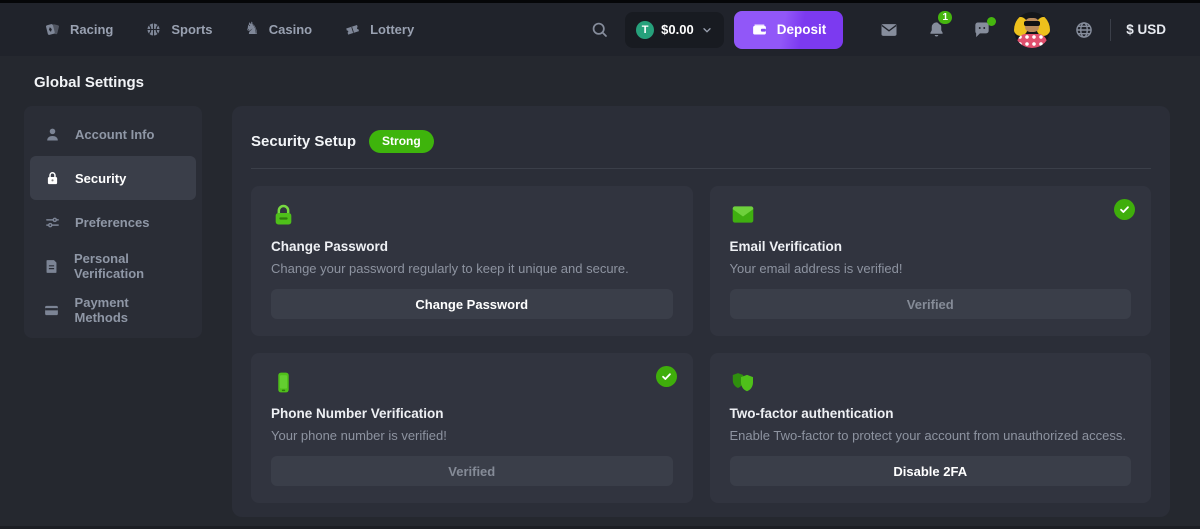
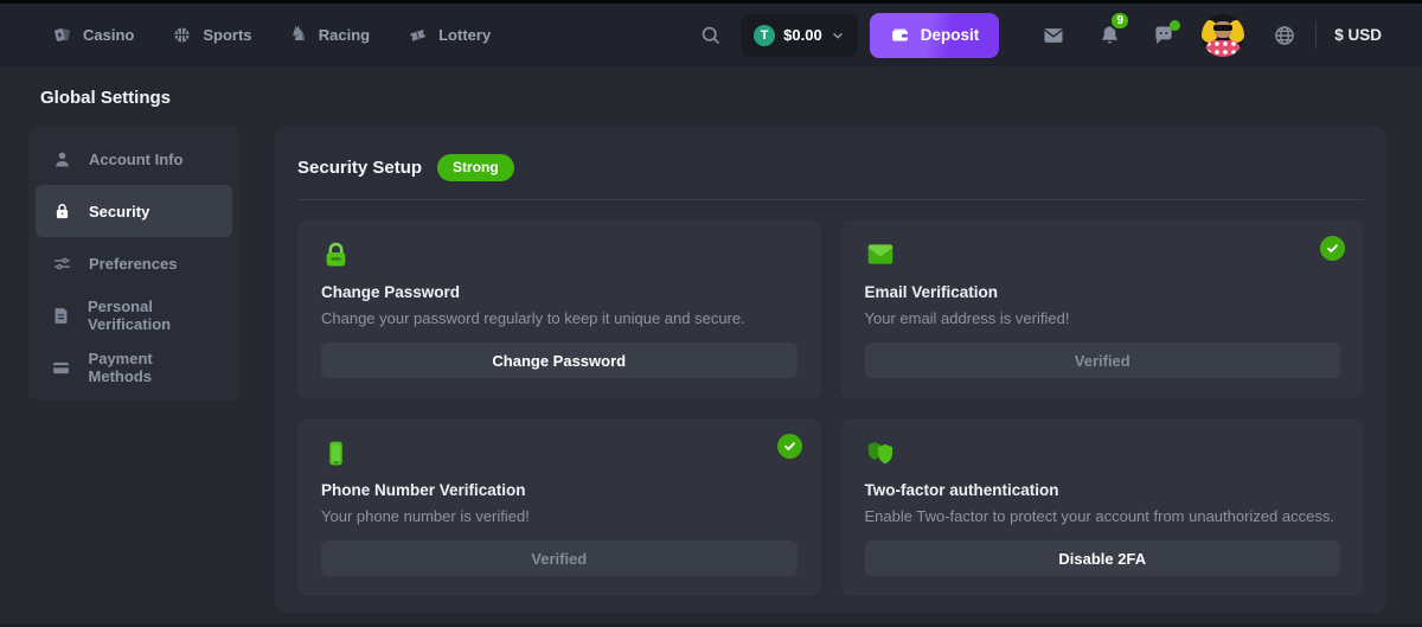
- Racing
+ Casino
  Sports
  ♞
- Casino
+ Racing
  Lottery
  T
  $0.00
  Deposit
- 1
+ 9
  $ USD
  Global Settings
  Account Info
  Security
  Preferences
  Personal Verification
  Payment Methods
  Security Setup
  Strong
  Change Password
  Change your password regularly to keep it unique and secure.
  Change Password
  Email Verification
  Your email address is verified!
  Verified
  Phone Number Verification
  Your phone number is verified!
  Verified
  Two-factor authentication
  Enable Two-factor to protect your account from unauthorized access.
  Disable 2FA
